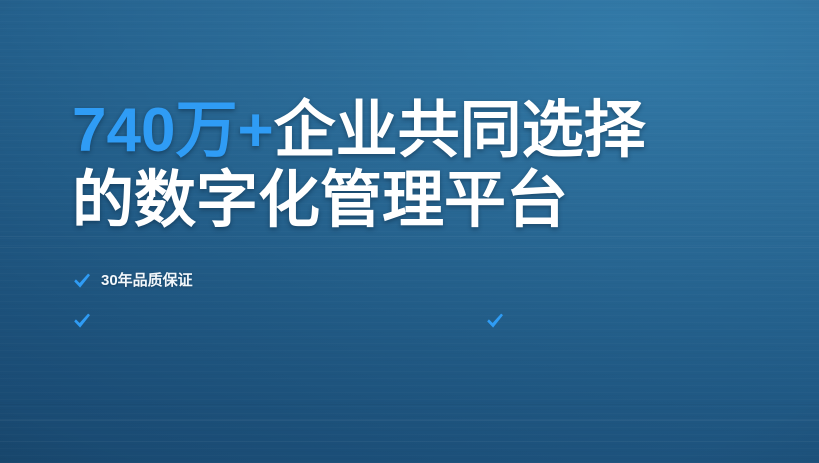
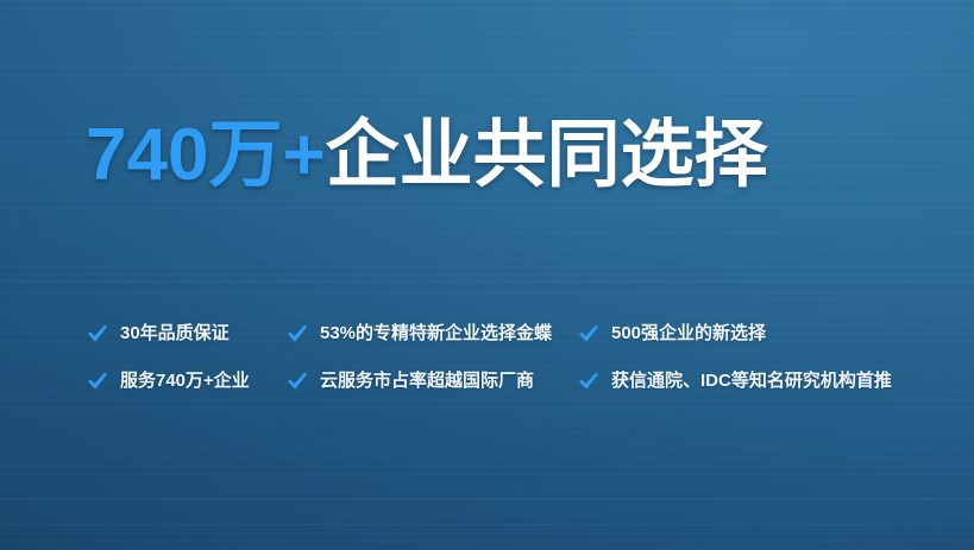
  740万+企业共同选择
- 的数字化管理平台
  30年品质保证
+ 53%的专精特新企业选择金蝶
+ 500强企业的新选择
+ 服务740万+企业
+ 云服务市占率超越国际厂商
+ 获信通院、IDC等知名研究机构首推
